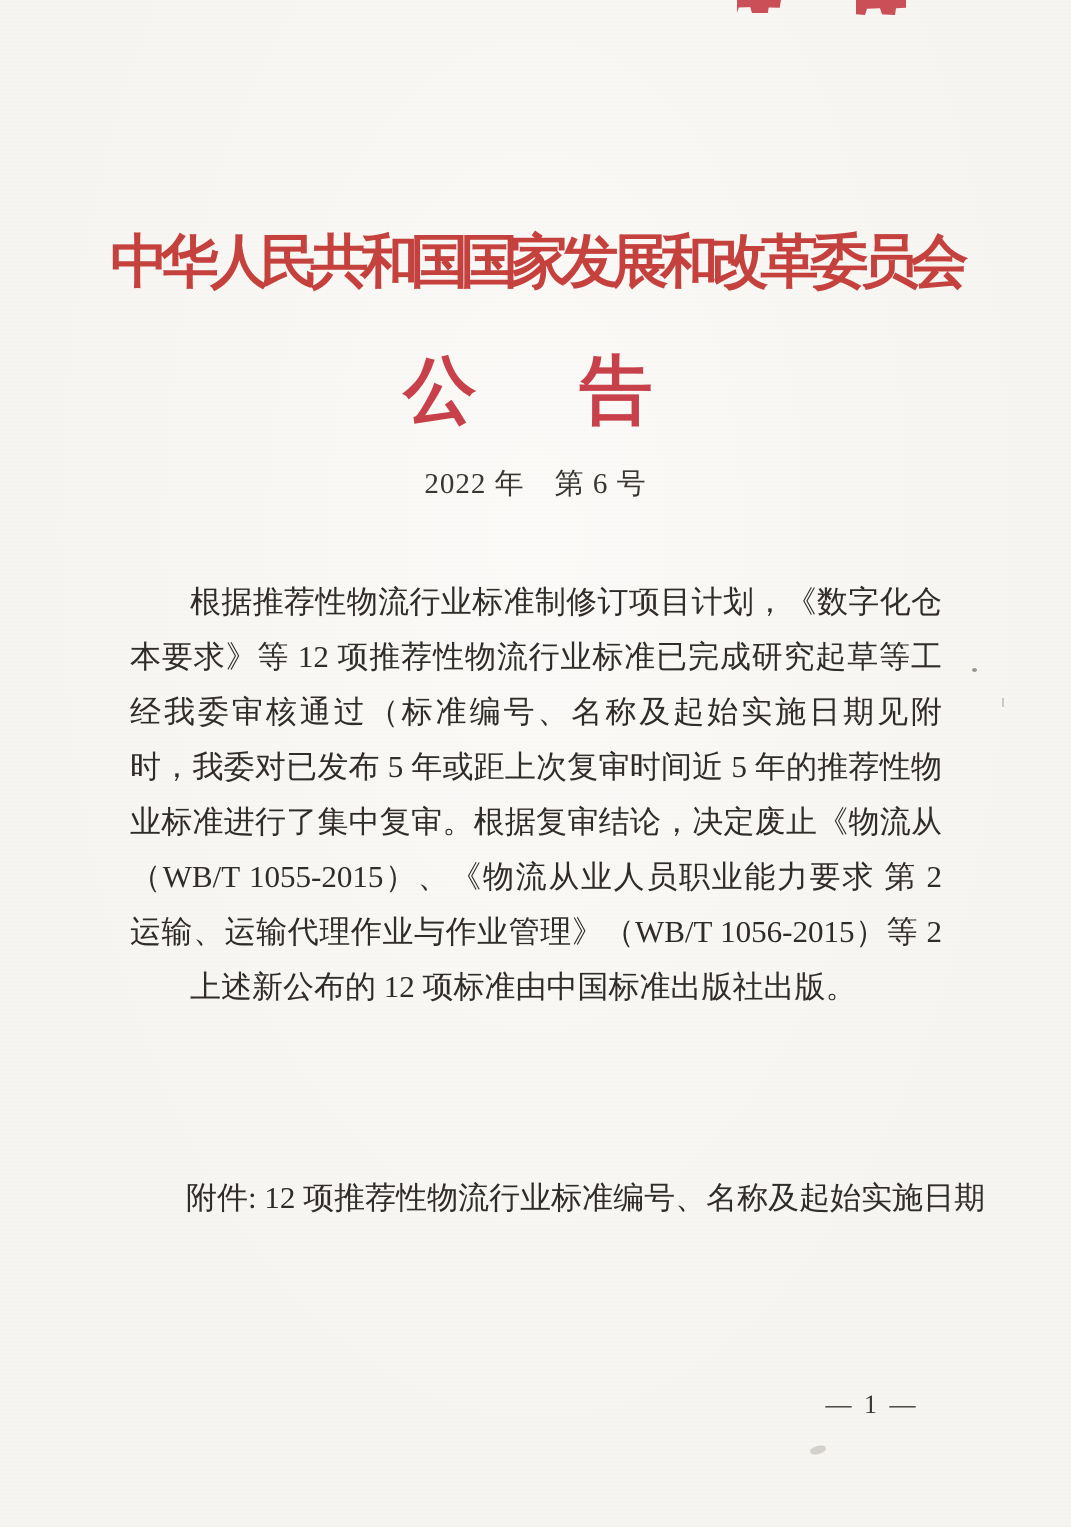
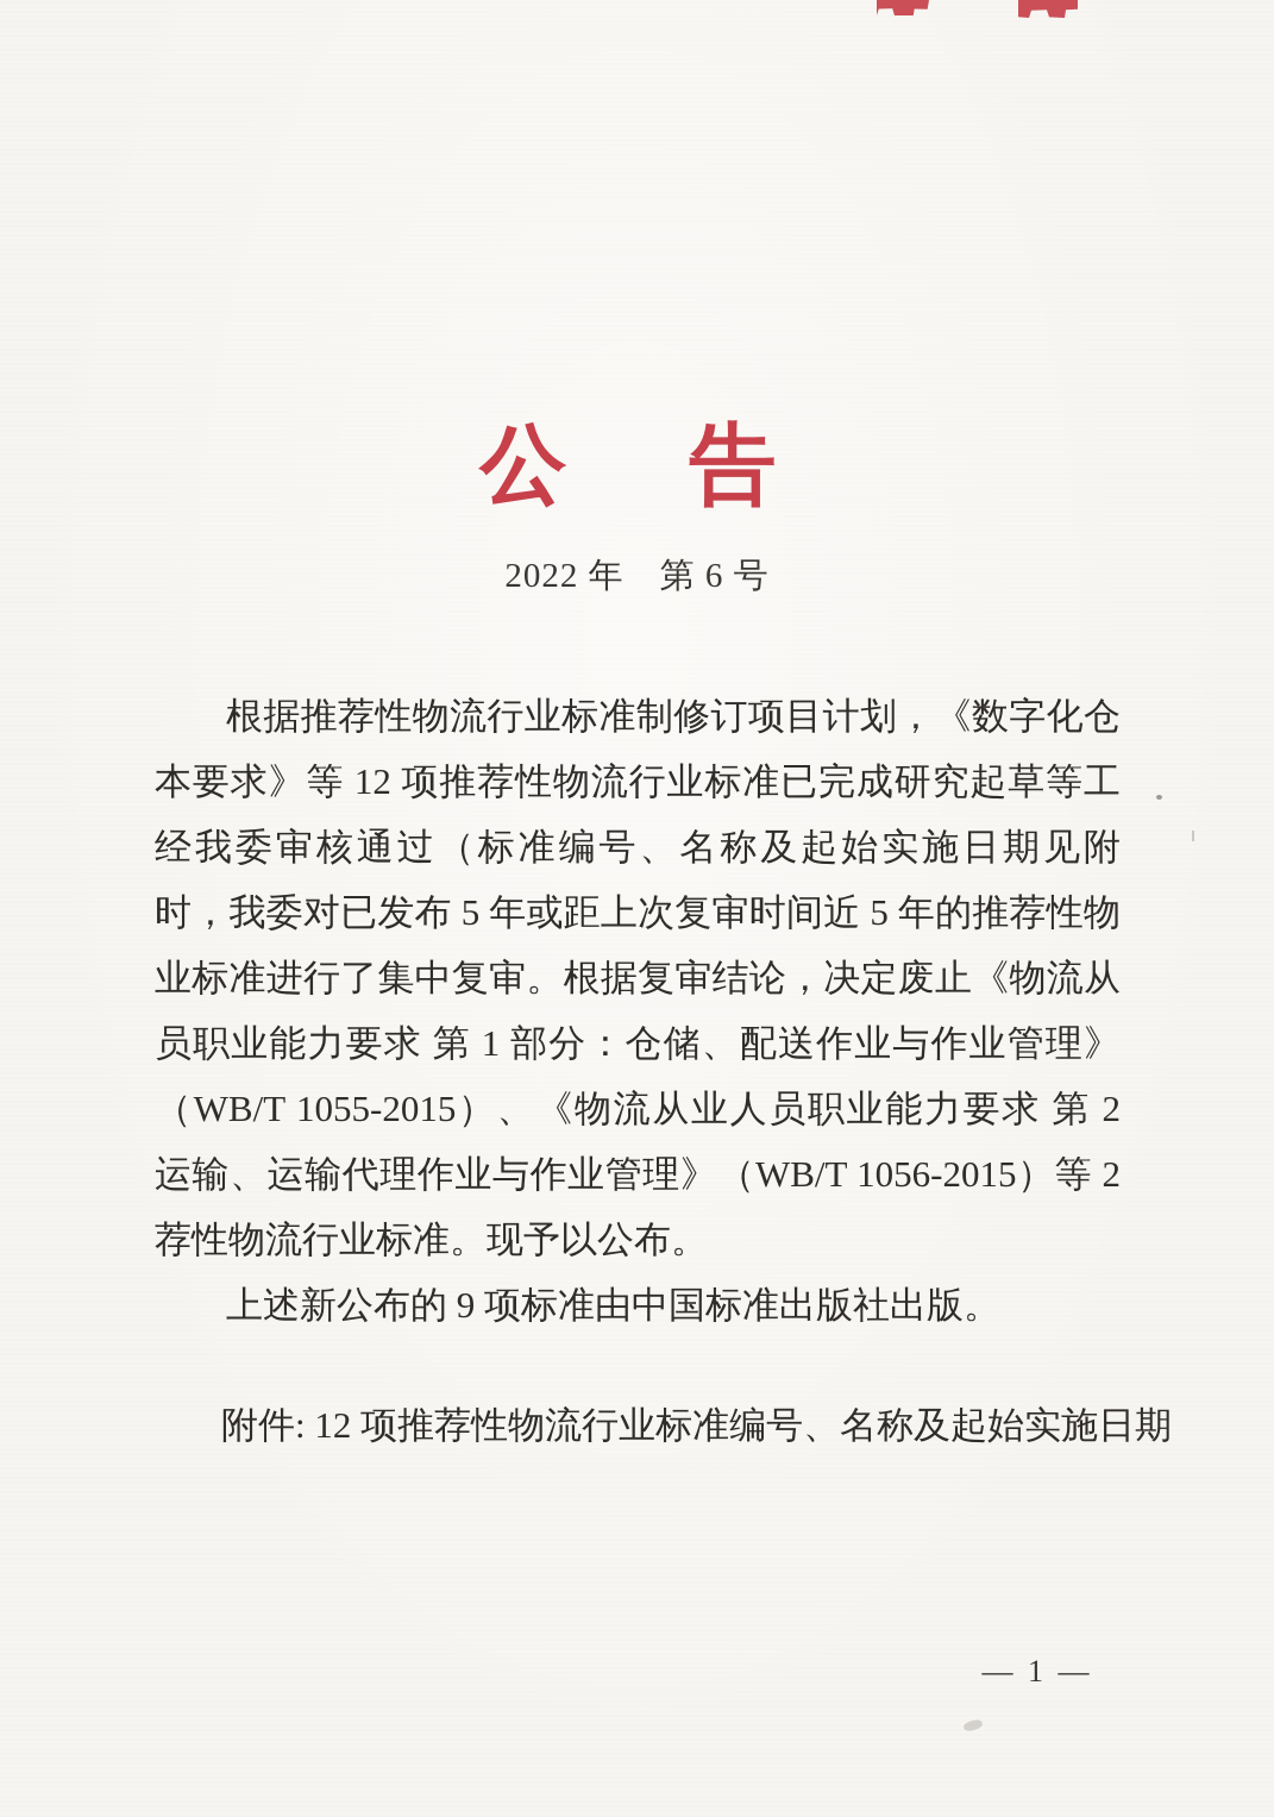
- 中华人民共和国国家发展和改革委员会
  公 告
  2022 年 第 6 号
  根据推荐性物流行业标准制修订项目计划，《数字化仓
  本要求》等 12 项推荐性物流行业标准已完成研究起草等工
  经我委审核通过（标准编号、名称及起始实施日期见附
  时，我委对已发布 5 年或距上次复审时间近 5 年的推荐性物
  业标准进行了集中复审。根据复审结论，决定废止《物流从
+ 员职业能力要求 第 1 部分：仓储、配送作业与作业管理》
  （WB/T 1055-2015）、《物流从业人员职业能力要求 第 2
  运输、运输代理作业与作业管理》（WB/T 1056-2015）等 2
+ 荐性物流行业标准。现予以公布。
- 上述新公布的 12 项标准由中国标准出版社出版。
+ 上述新公布的 9 项标准由中国标准出版社出版。
  附件: 12 项推荐性物流行业标准编号、名称及起始实施日期
  — 1 —
